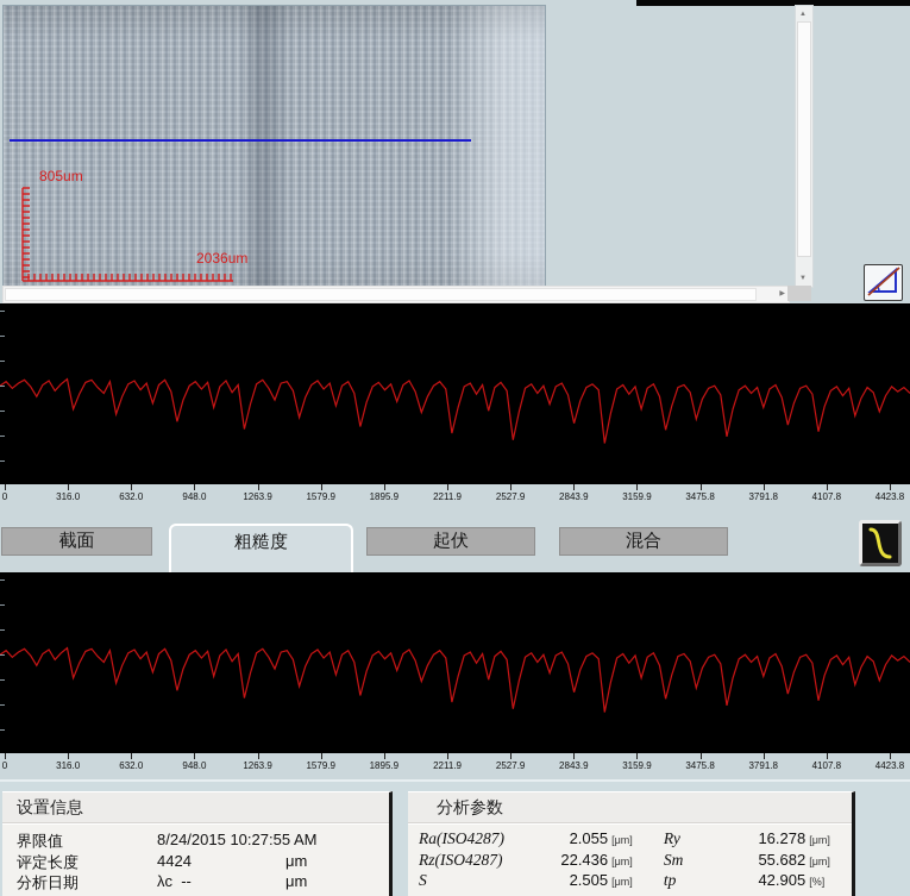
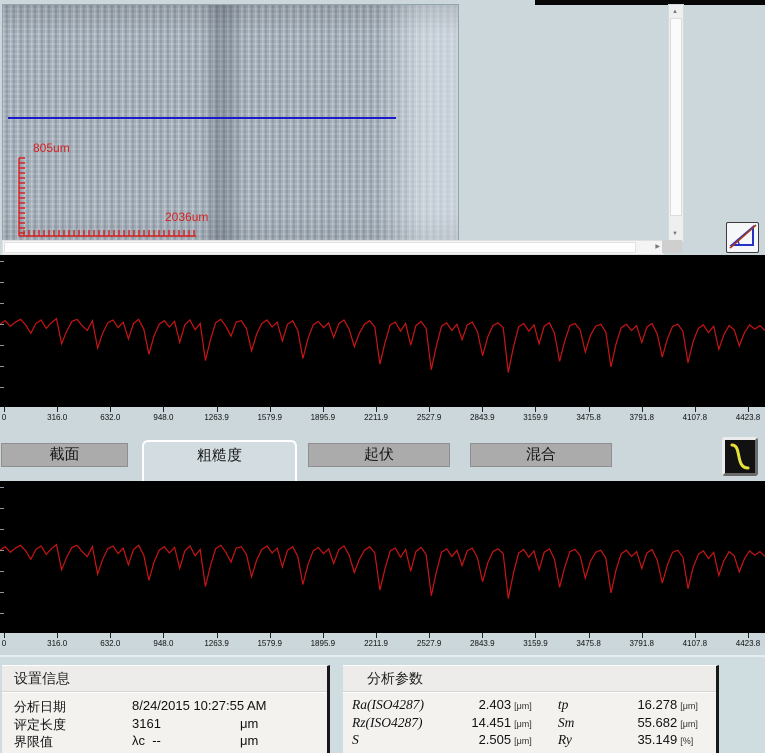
  805um
  2036um
  0
  316.0
  632.0
  948.0
  1263.9
  1579.9
  1895.9
  2211.9
  2527.9
  2843.9
  3159.9
  3475.8
  3791.8
  4107.8
  4423.8
  截面
  粗糙度
  起伏
  混合
  0
  316.0
  632.0
  948.0
  1263.9
  1579.9
  1895.9
  2211.9
  2527.9
  2843.9
  3159.9
  3475.8
  3791.8
  4107.8
  4423.8
  设置信息
- 界限值
+ 分析日期
  8/24/2015 10:27:55 AM
  评定长度
- 4424
+ 3161
  μm
- 分析日期
+ 界限值
  λc --
  μm
  分析参数
  Ra(ISO4287)
- 2.055
+ 2.403
  [μm]
- Ry
+ tp
  16.278
  [μm]
  Rz(ISO4287)
- 22.436
+ 14.451
  [μm]
  Sm
  55.682
  [μm]
  S
  2.505
  [μm]
- tp
+ Ry
- 42.905
+ 35.149
  [%]
